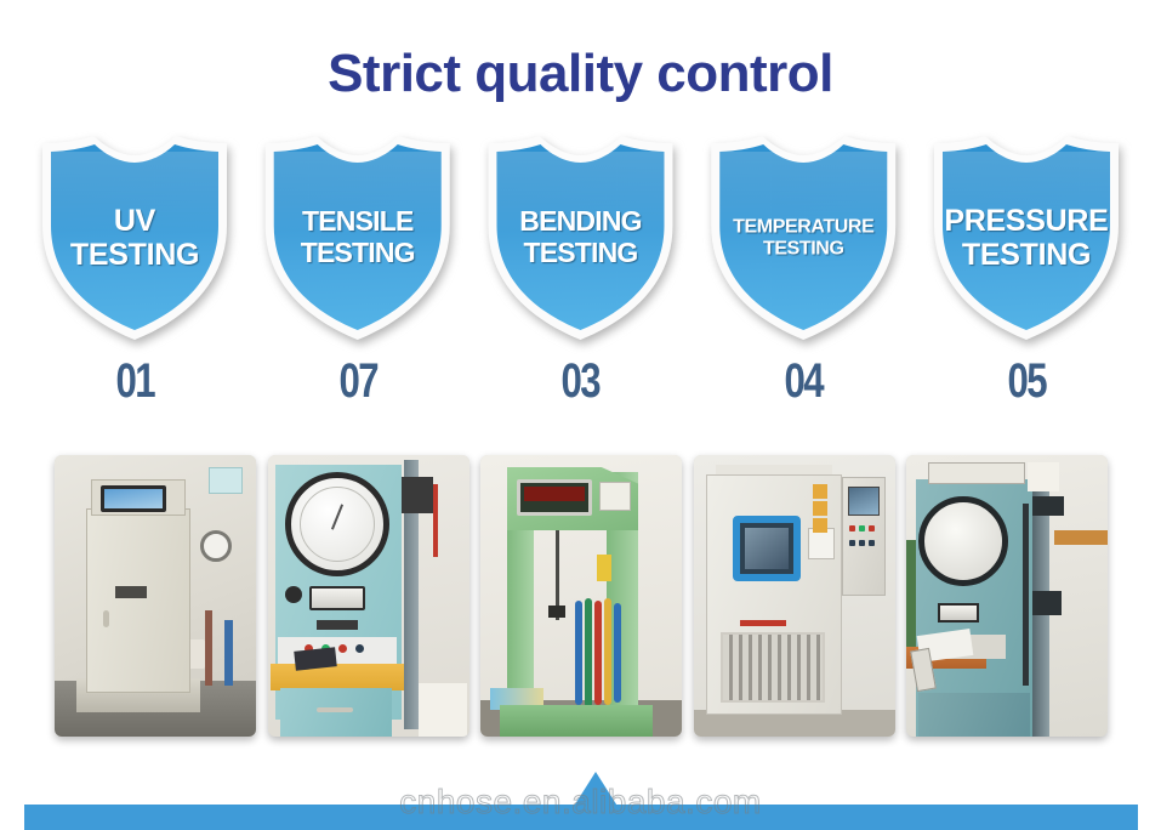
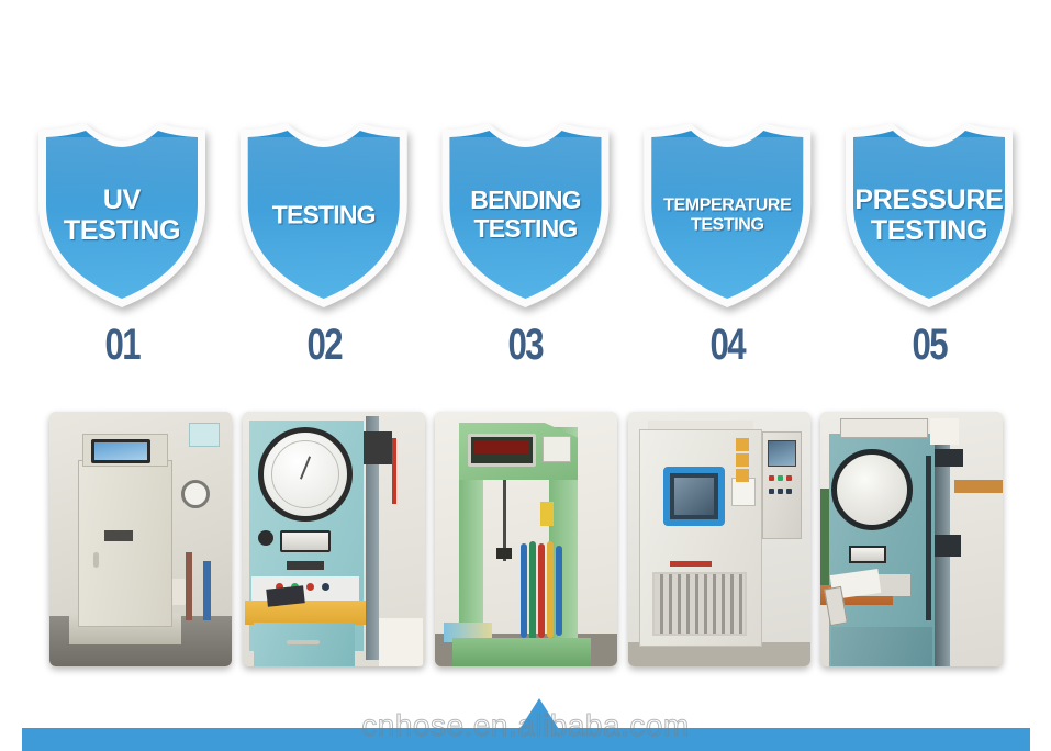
- Strict quality control
  UV
  TESTING
  01
- TENSILE
  TESTING
- 07
+ 02
  BENDING
  TESTING
  03
  TEMPERATURE
  TESTING
  04
  PRESSURE
  TESTING
  05
  cnhose.en.alibaba.com
